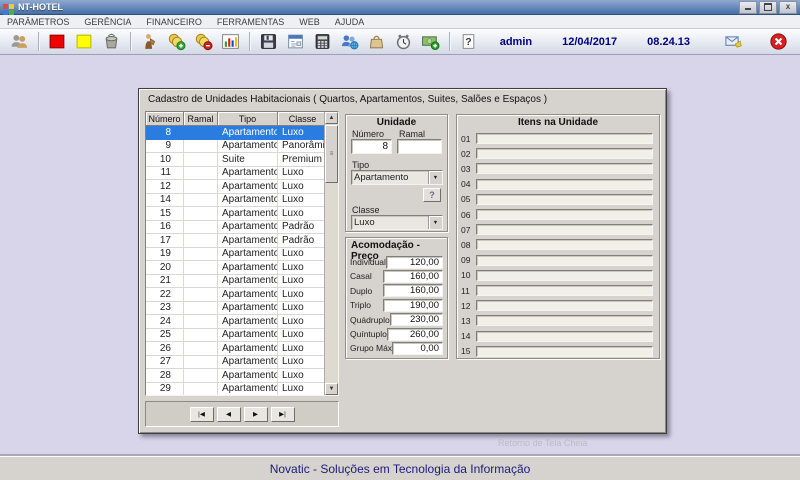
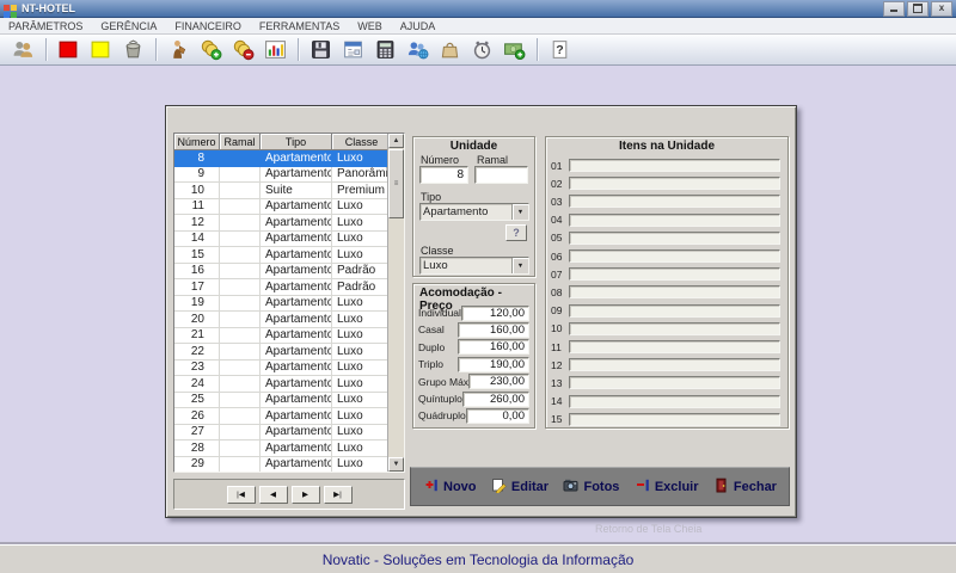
  NT-HOTEL
  x
  PARÂMETROS
  GERÊNCIA
  FINANCEIRO
  FERRAMENTAS
  WEB
  AJUDA
  ?
- admin
- 12/04/2017
- 08.24.13
- Cadastro de Unidades Habitacionais ( Quartos, Apartamentos, Suites, Salões e Espaços )
  Número
  Ramal
  Tipo
  Classe
  8
  Apartamento
  Luxo
  9
  Apartamento
  Panorâm
  10
  Suite
  Premium
  11
  Apartamento
  Luxo
  12
  Apartamento
  Luxo
  14
  Apartamento
  Luxo
  15
  Apartamento
  Luxo
  16
  Apartamento
  Padrão
  17
  Apartamento
  Padrão
  19
  Apartamento
  Luxo
  20
  Apartamento
  Luxo
  21
  Apartamento
  Luxo
  22
  Apartamento
  Luxo
  23
  Apartamento
  Luxo
  24
  Apartamento
  Luxo
  25
  Apartamento
  Luxo
  26
  Apartamento
  Luxo
  27
  Apartamento
  Luxo
  28
  Apartamento
  Luxo
  29
  Apartamento
  Luxo
  Unidade
  Número
  Ramal
  8
  Tipo
  Apartamento
  ?
  Classe
  Luxo
  Acomodação - Preço
  Individua
  120,00
  Casal
  160,00
  Duplo
  160,00
  Triplo
  190,00
- Quádruplo
+ Grupo Máx
  230,00
  Quíntuplo
  260,00
- Grupo Máx
+ Quádruplo
  0,00
  Itens na Unidade
  01
  02
  03
  04
  05
  06
  07
  08
  09
  10
  11
  12
  13
  14
  15
+ Novo
+ Editar
+ Fotos
+ Excluir
+ Fechar
  Retorno de Tela Cheia
  Novatic - Soluções em Tecnologia da Informação
